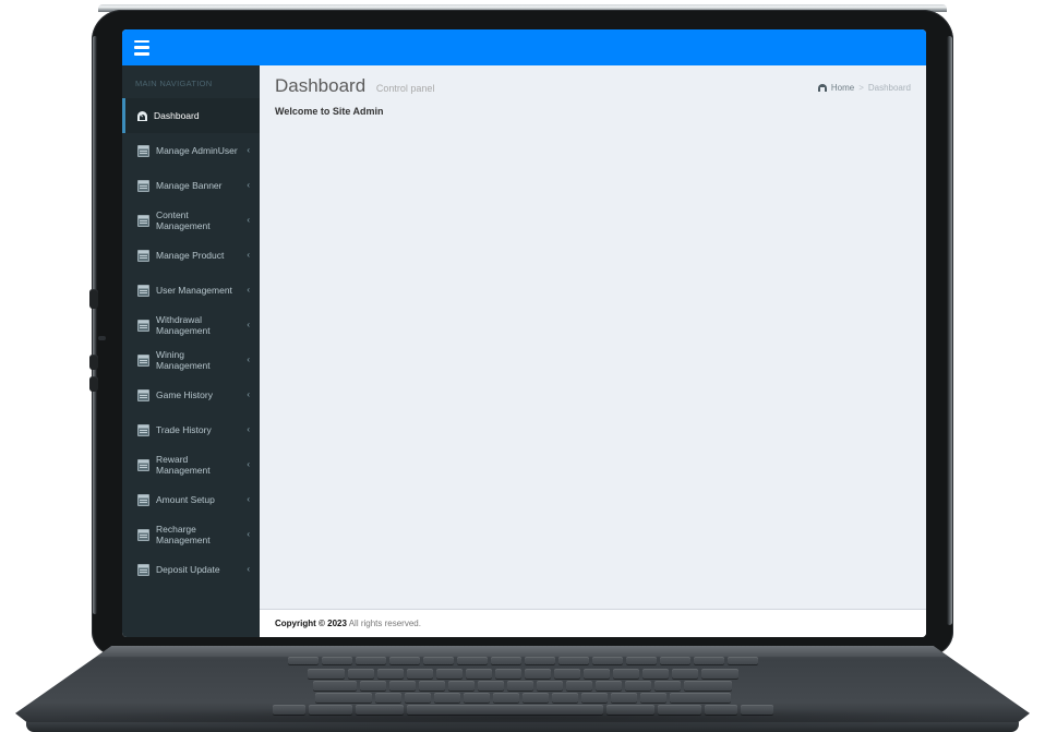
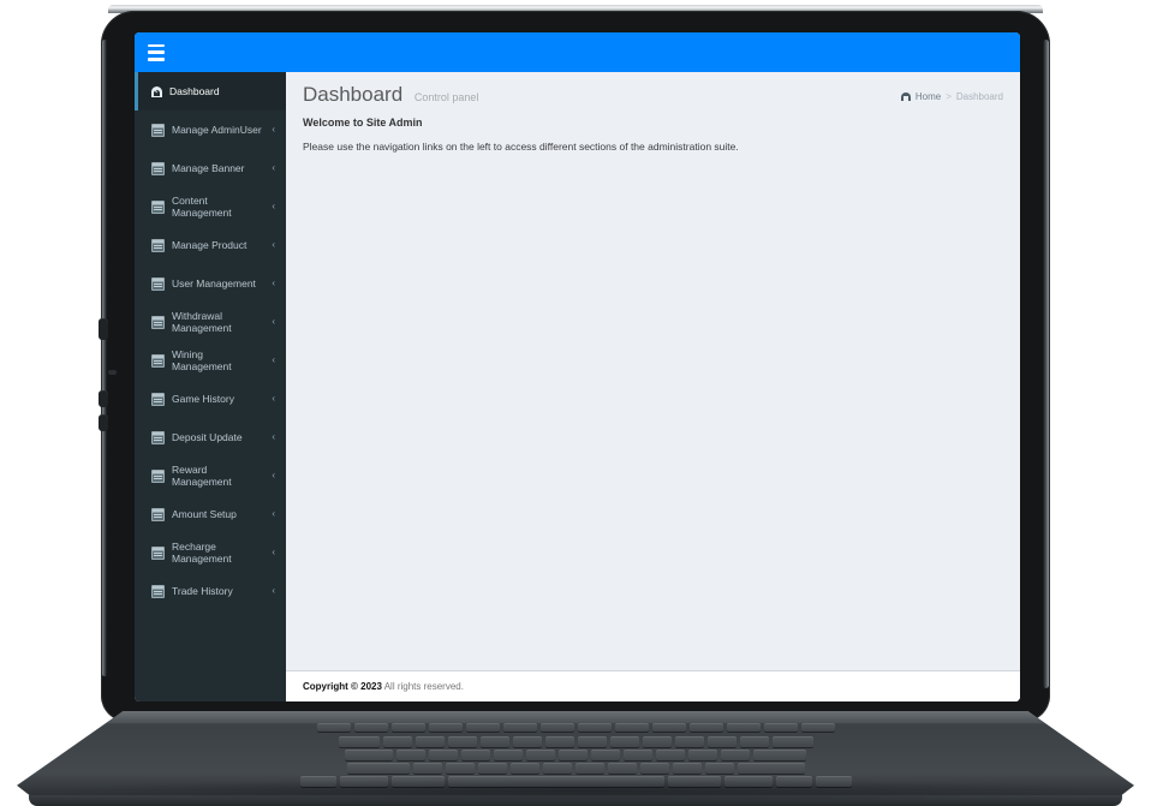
- MAIN NAVIGATION
  Dashboard
  Manage AdminUser
  ‹
  Manage Banner
  ‹
  Content Management
  ‹
  Manage Product
  ‹
  User Management
  ‹
  Withdrawal Management
  ‹
  Wining Management
  ‹
  Game History
  ‹
- Trade History
+ Deposit Update
  ‹
  Reward Management
  ‹
  Amount Setup
  ‹
  Recharge Management
  ‹
- Deposit Update
+ Trade History
  ‹
  Dashboard Control panel
  Home
  >
  Dashboard
  Welcome to Site Admin
+ Please use the navigation links on the left to access different sections of the administration suite.
  Copyright © 2023 All rights reserved.
